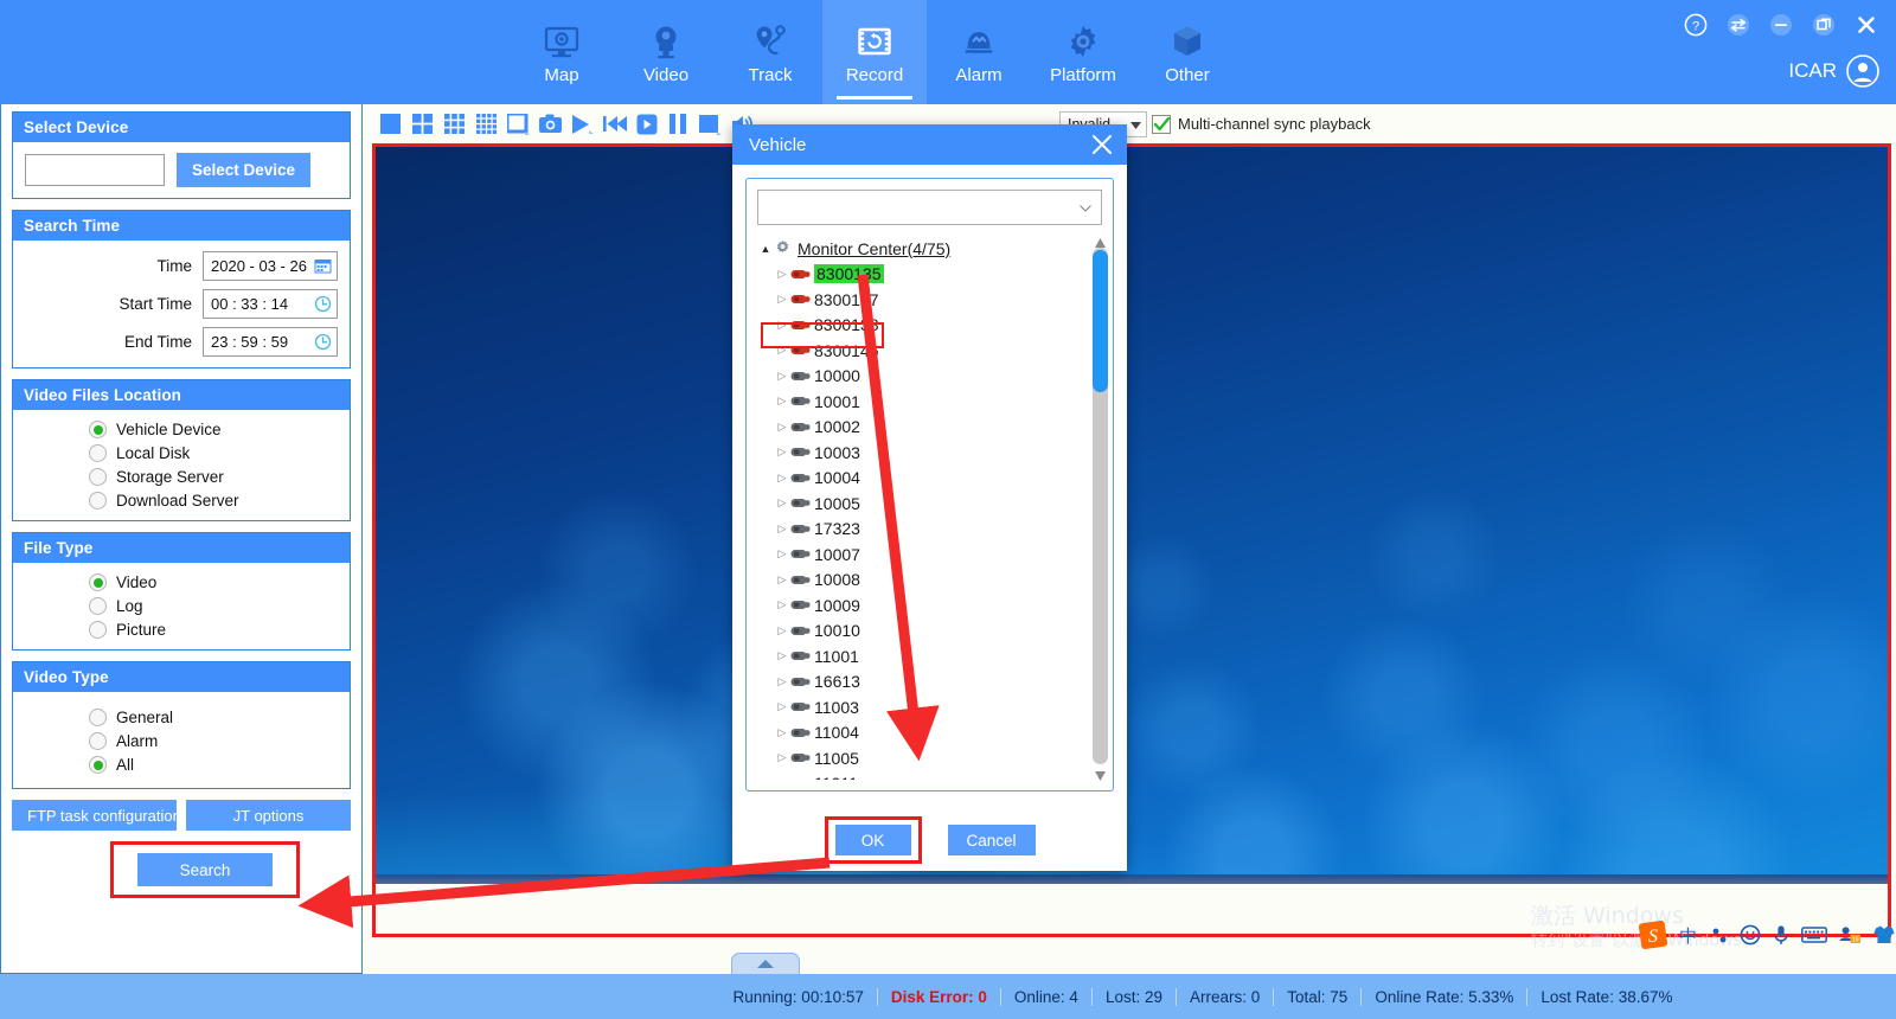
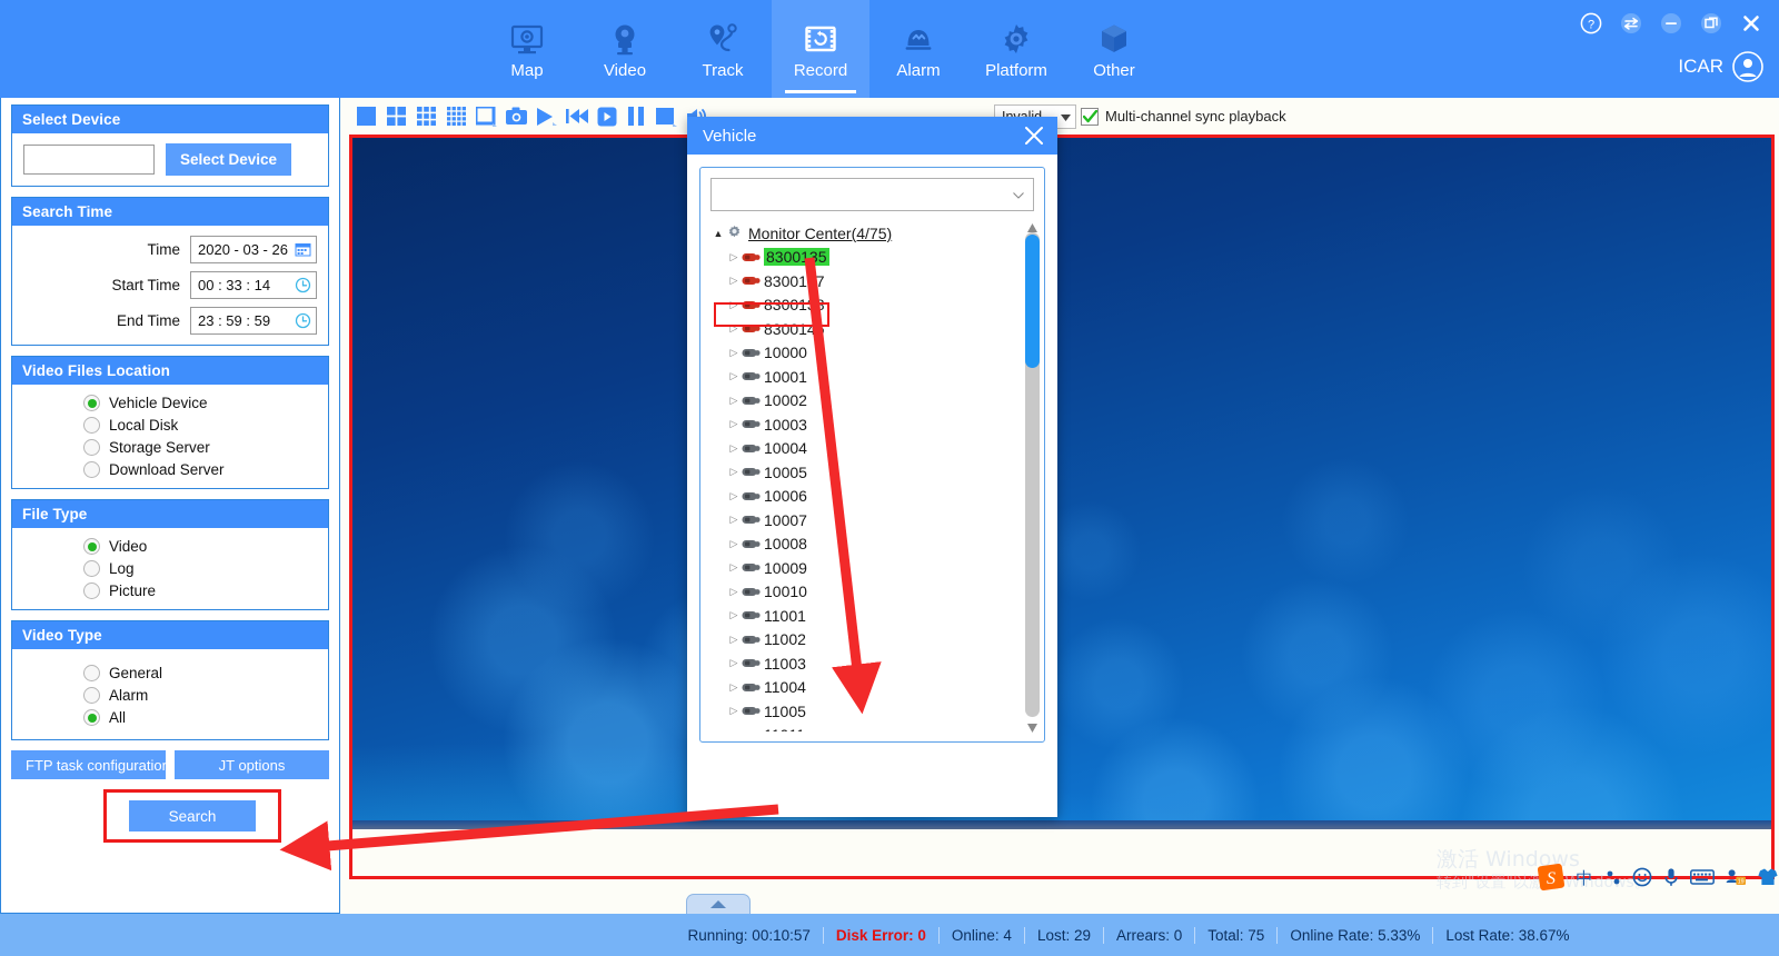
  Map
  Video
  Track
  Record
  Alarm
  Platform
  Other
  ?
  ICAR
  Select Device
  Select Device
  Search Time
  Time
  2020 - 03 - 26
  Start Time
  00 : 33 : 14
  End Time
  23 : 59 : 59
  Video Files Location
  Vehicle Device
  Local Disk
  Storage Server
  Download Server
  File Type
  Video
  Log
  Picture
  Video Type
  General
  Alarm
  All
  FTP task configuratio
  JT options
  Search
  Multi-channel sync playback
  Vehicle
  ▲
  Monitor Center(4/75)
  ▷
  8300135
  ▷
  830017
  ▷
  830018
  ▷
  830014
  ▷
  10000
  ▷
  10001
  ▷
  10002
  ▷
  10003
  ▷
  10004
  ▷
  10005
  ▷
- 17323
+ 10006
  ▷
  10007
  ▷
  10008
  ▷
  10009
  ▷
  10010
  ▷
  11001
  ▷
- 16613
+ 11002
  ▷
  11003
  ▷
  11004
  ▷
  11005
- OK
- Cancel
  激活 Windows
  转到"设置"以激 Windows。
  S
  中
  Running: 00:10:57
  Disk Error: 0
  Online: 4
  Lost: 29
  Arrears: 0
  Total: 75
  Online Rate: 5.33%
  Lost Rate: 38.67%
